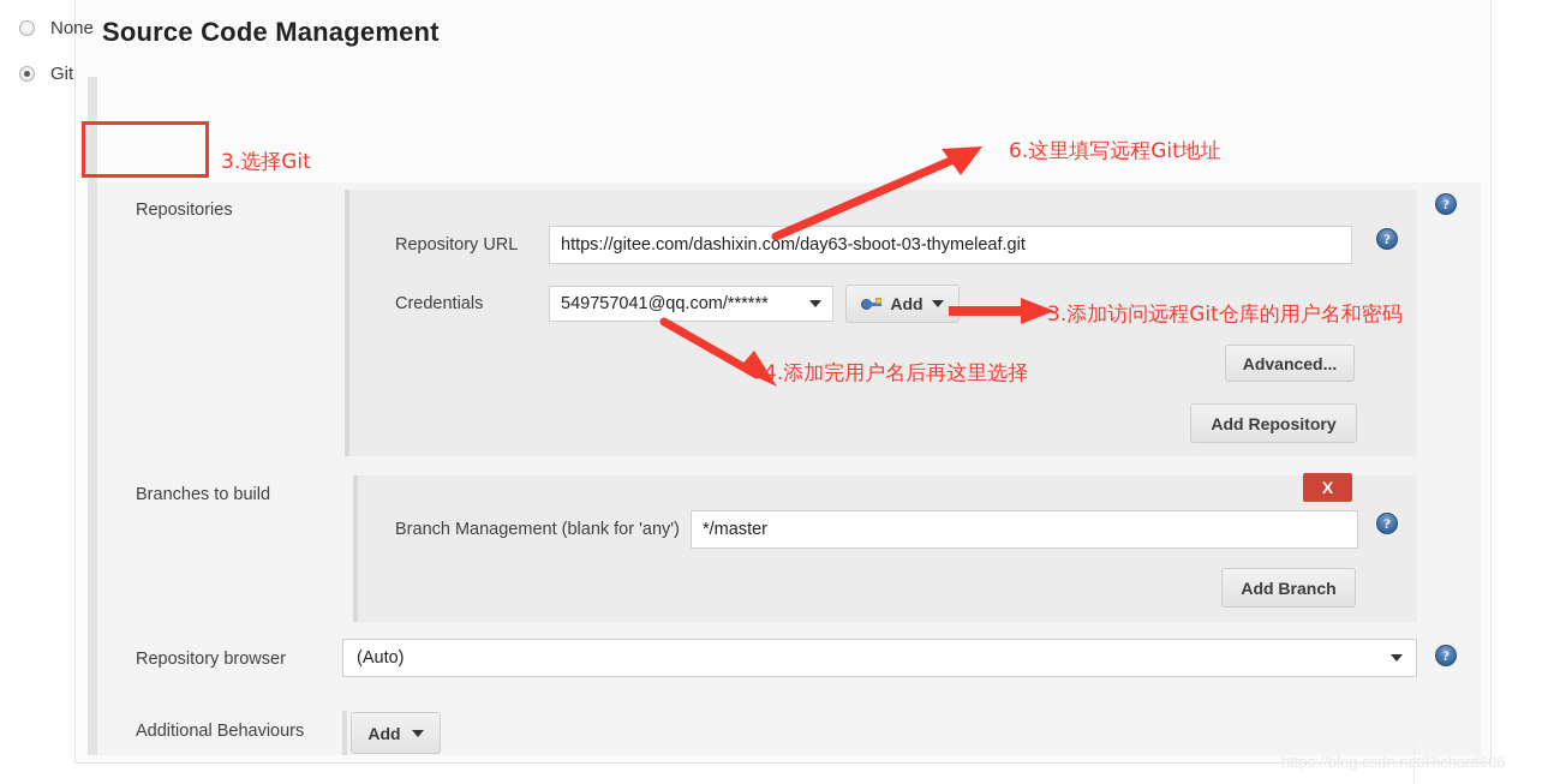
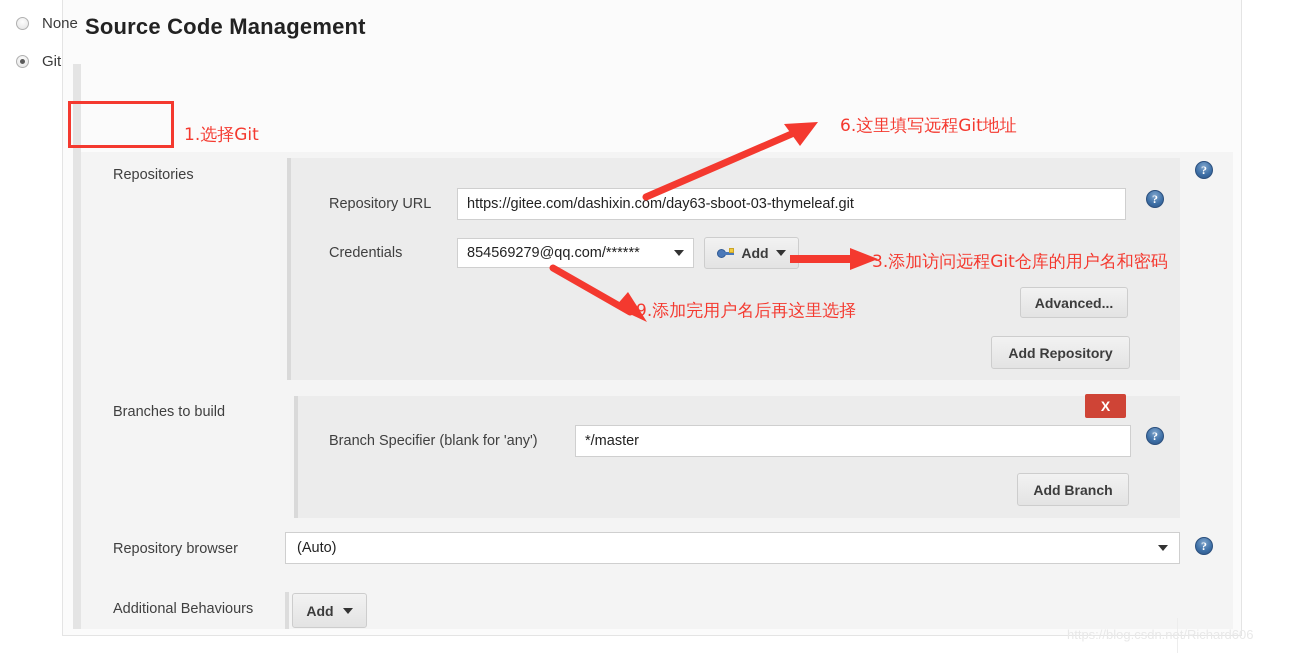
  Source Code Management
  None
  Git
  Repositories
  Repository URL
  https://gitee.com/dashixin.com/day63-sboot-03-thymeleaf.git
  Credentials
- 549757041@qq.com/******
+ 854569279@qq.com/******
  Add
  Advanced...
  Add Repository
  Branches to build
- Branch Management (blank for 'any')
+ Branch Specifier (blank for 'any')
  */master
  X
  Add Branch
  Repository browser
  (Auto)
  Additional Behaviours
  Add
  ?
  ?
  ?
  ?
- 3.选择Git
+ 1.选择Git
  6.这里填写远程Git地址
  3.添加访问远程Git仓库的用户名和密码
- 4.添加完用户名后再这里选择
+ 9.添加完用户名后再这里选择
  https://blog.csdn.net/Richard606
